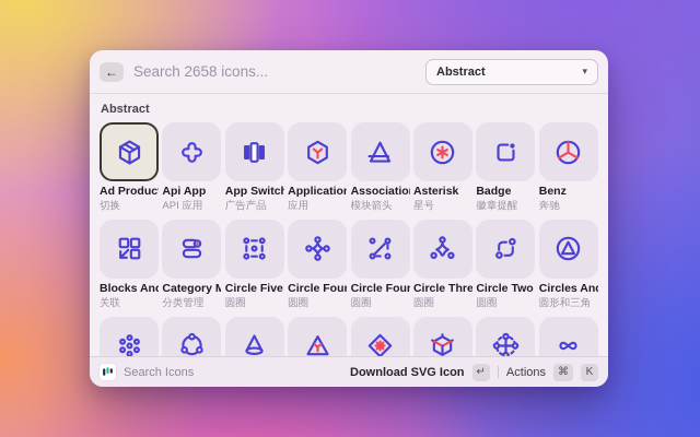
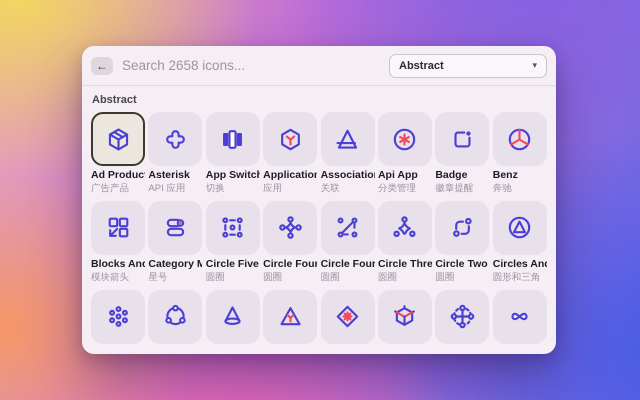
  ←
  Search 2658 icons...
  Abstract
  ▾
  Abstract
  Ad Produc
- 切换
+ 广告产品
- Api App
+ Asterisk
  API 应用
  App Switch
- 广告产品
+ 切换
  Application
  应用
  Associatio
- 模块箭头
+ 关联
- Asterisk
+ Api App
- 星号
+ 分类管理
  Badge
  徽章提醒
  Benz
  奔驰
- 关联
+ 模块箭头
  Category M
- 分类管理
+ 星号
  Circle Five
  圆圈
  Circle Four
  圆圈
  Circle Four
  圆圈
  Circle Thre
  圆圈
  圆圈
  圆形和三角
- Search Icons
- Download SVG Icon
- ↵
- Actions
- ⌘
- K
